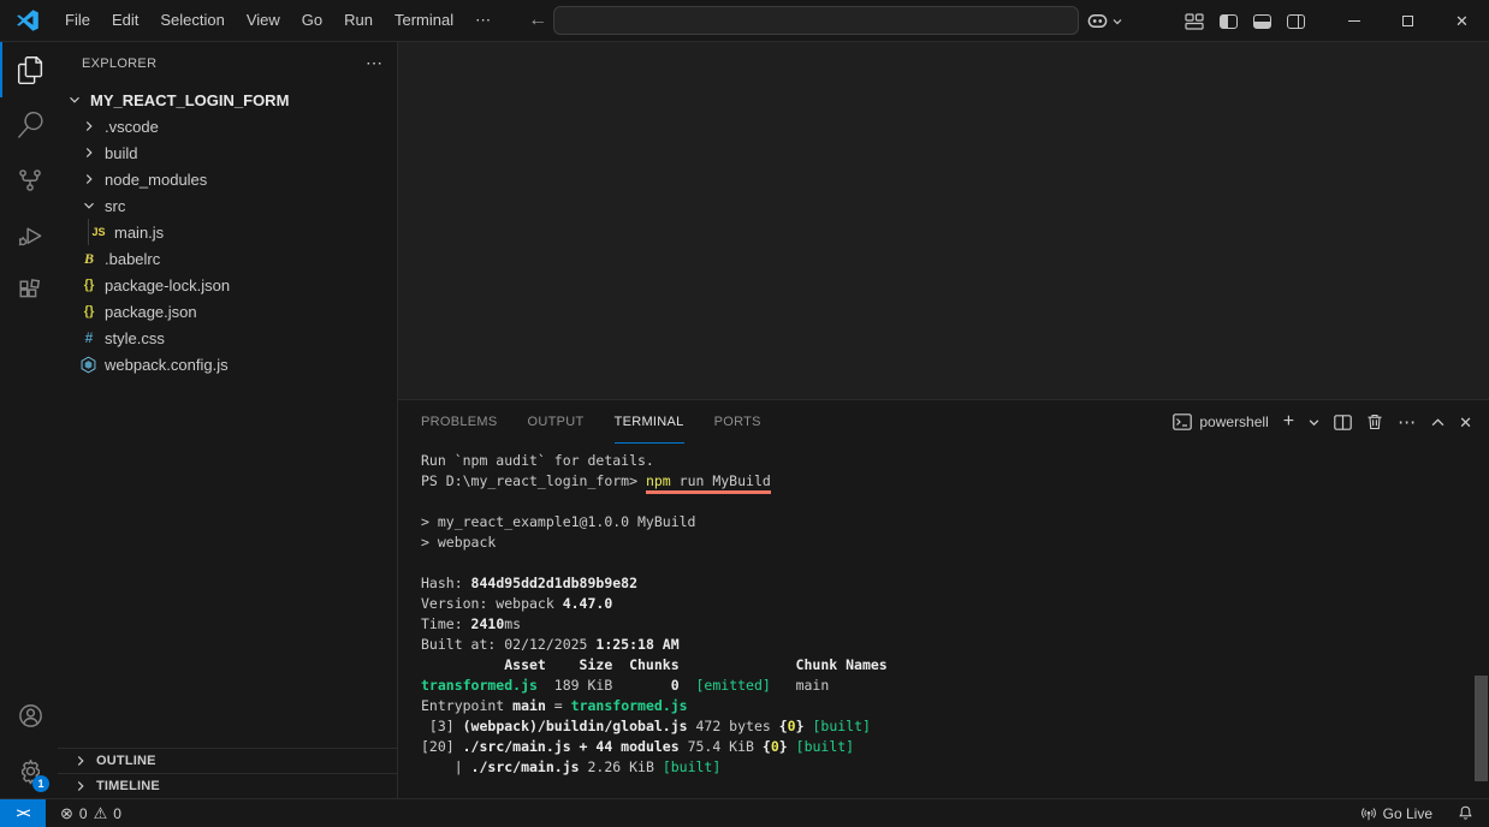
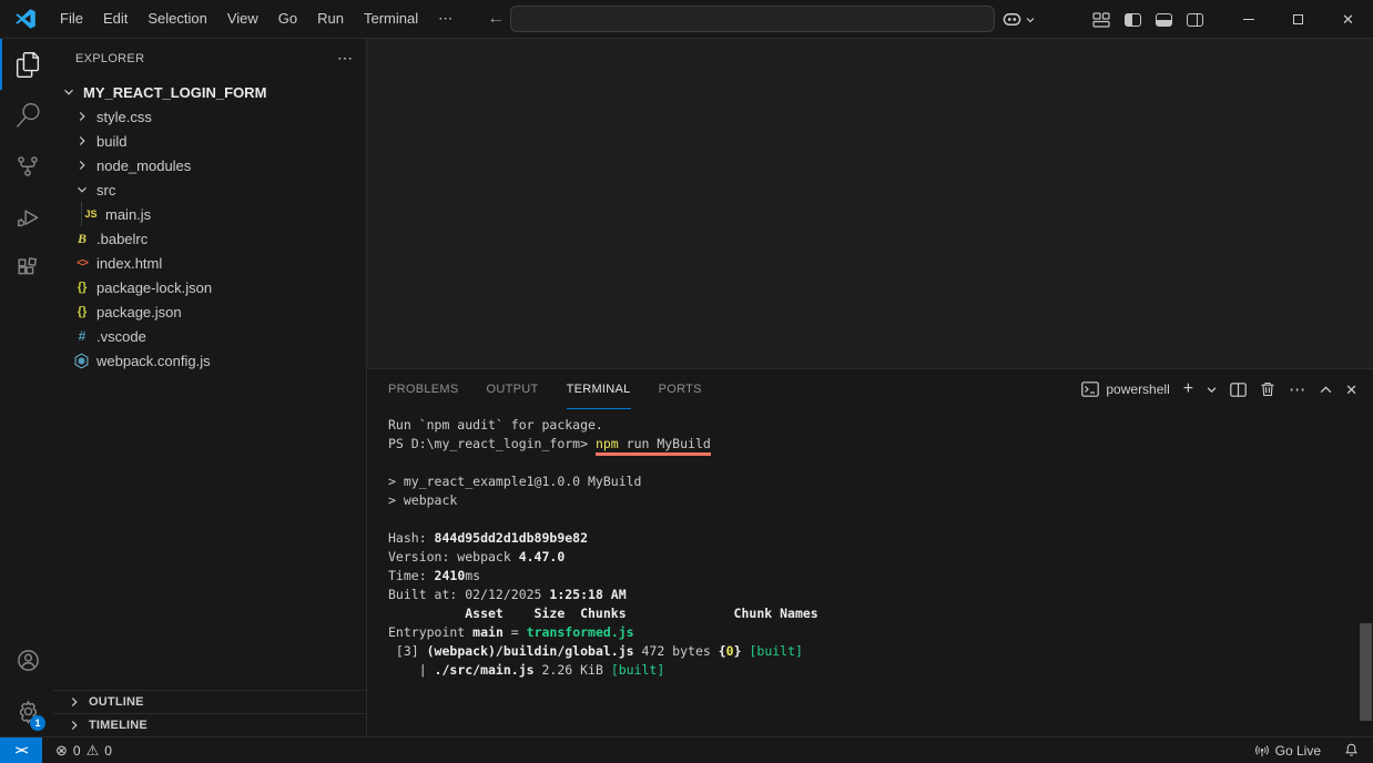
  File
  Edit
  Selection
  View
  Go
  Run
  Terminal
  ⋯
  ←
  ✕
  1
  EXPLORER
  ⋯
  MY_REACT_LOGIN_FORM
- .vscode
+ style.css
  build
  node_modules
  src
  JS
  main.js
  B
  .babelrc
+ <>
+ index.html
  {}
  package-lock.json
  {}
  package.json
  #
- style.css
+ .vscode
  webpack.config.js
  OUTLINE
  TIMELINE
  PROBLEMS
  OUTPUT
  TERMINAL
  PORTS
  powershell
  +
  ⋯
  ✕
- Run `npm audit` for details.
+ Run `npm audit` for package.
  PS D:\my_react_login_form> npm run MyBuild
  > my_react_example1@1.0.0 MyBuild
  > webpack
  Hash: 844d95dd2d1db89b9e82
  Version: webpack 4.47.0
  Time: 2410ms
  Built at: 02/12/2025 1:25:18 AM
  Asset Size Chunks Chunk Names
- transformed.js 189 KiB 0 [emitted] main
  Entrypoint main = transformed.js
  [3] (webpack)/buildin/global.js 472 bytes {0} [built]
- [20] ./src/main.js + 44 modules 75.4 KiB {0} [built]
  | ./src/main.js 2.26 KiB [built]
  ><
  ⊗
  0
  ⚠
  0
  Go Live
